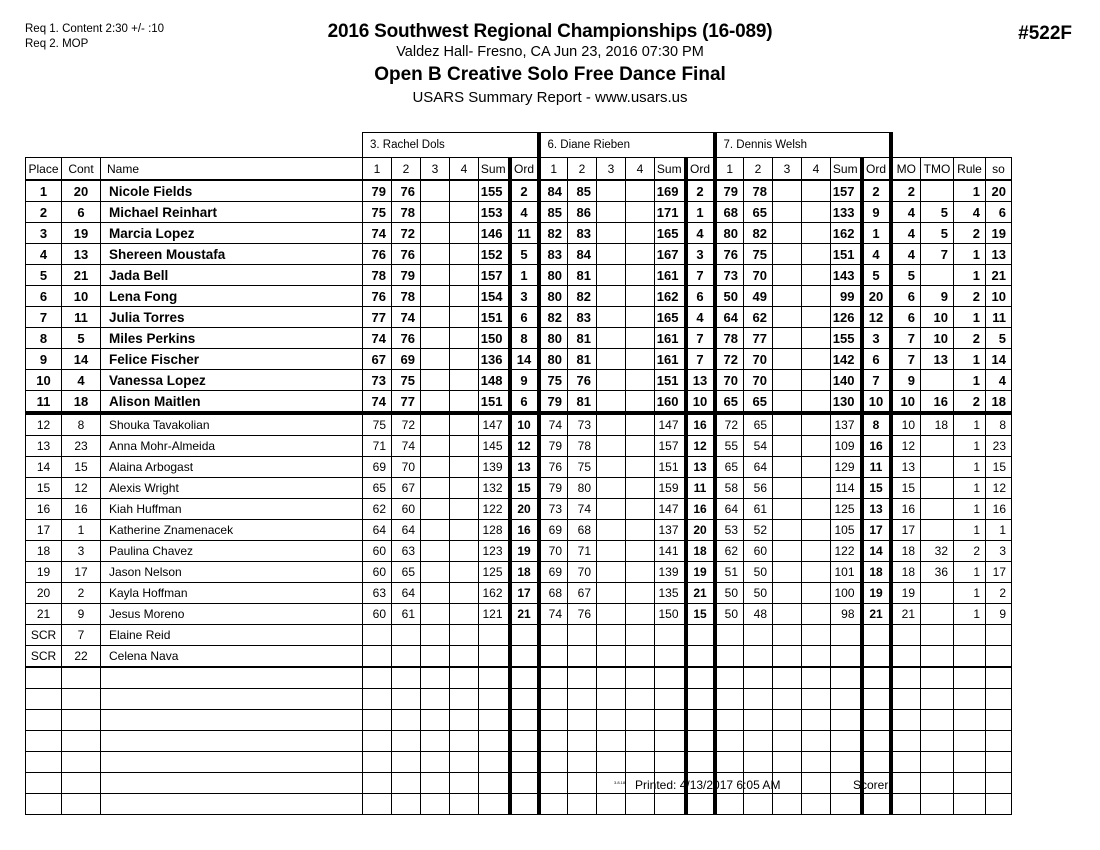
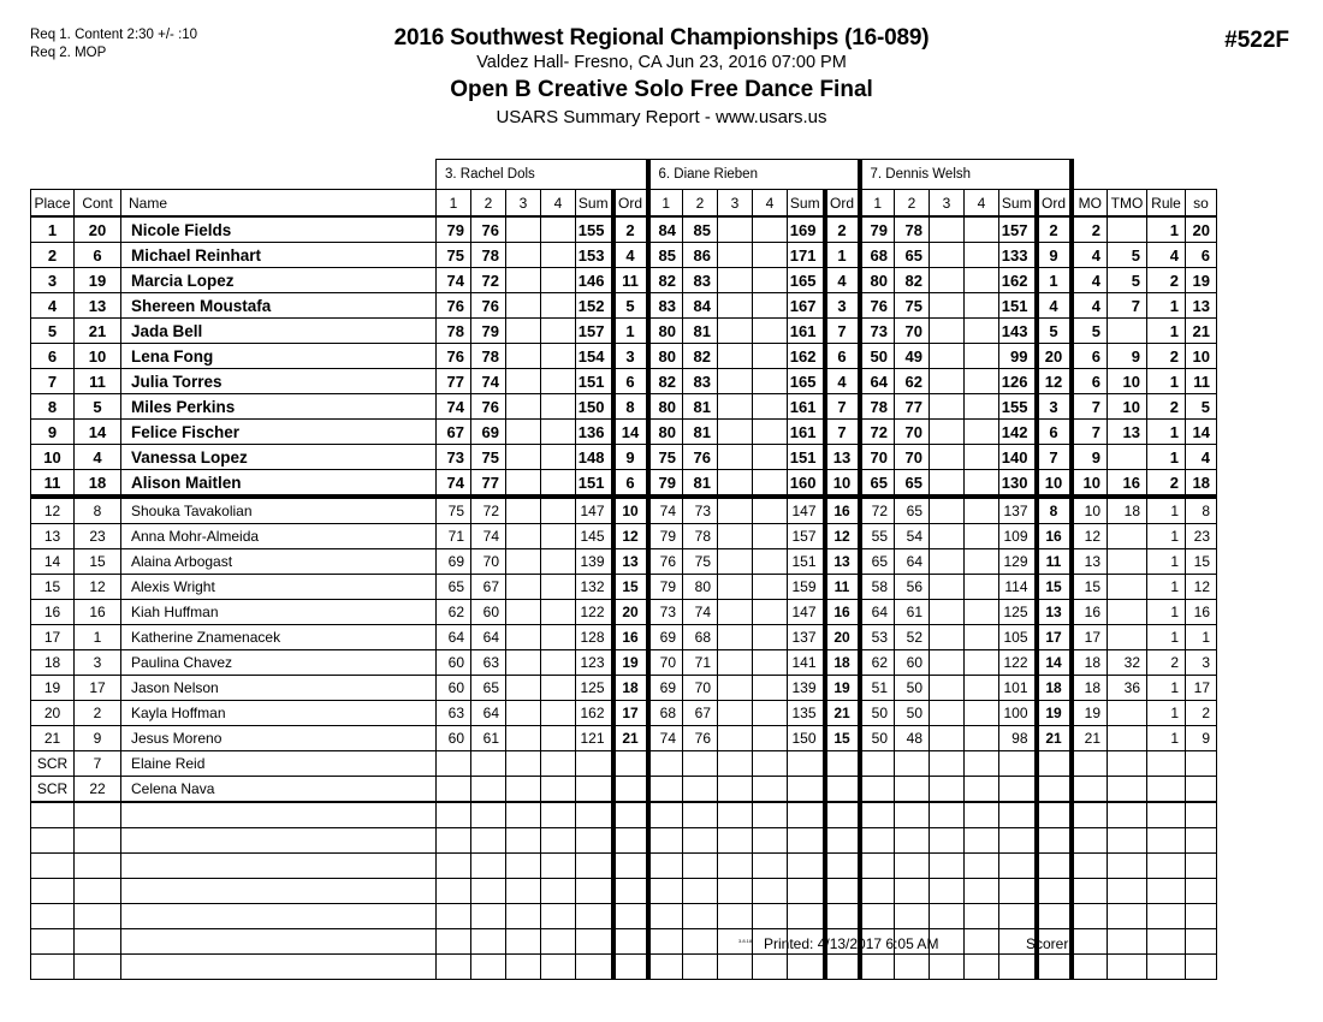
  Req 1. Content 2:30 +/- :10
  Req 2. MOP
  2016 Southwest Regional Championships (16-089)
- Valdez Hall- Fresno, CA Jun 23, 2016 07:30 PM
+ Valdez Hall- Fresno, CA Jun 23, 2016 07:00 PM
  Open B Creative Solo Free Dance Final
  USARS Summary Report - www.usars.us
  #522F
  	3. Rachel Dols	6. Diane Rieben	7. Dennis Welsh
  Place	Cont	Name	1	2	3	4	Sum	Ord	1	2	3	4	Sum	Ord	1	2	3	4	Sum	Ord	MO	TMO	Rule	so
  1	20	Nicole Fields	79	76			155	2	84	85			169	2	79	78			157	2	2		1	20
  2	6	Michael Reinhart	75	78			153	4	85	86			171	1	68	65			133	9	4	5	4	6
  3	19	Marcia Lopez	74	72			146	11	82	83			165	4	80	82			162	1	4	5	2	19
  4	13	Shereen Moustafa	76	76			152	5	83	84			167	3	76	75			151	4	4	7	1	13
  5	21	Jada Bell	78	79			157	1	80	81			161	7	73	70			143	5	5		1	21
  6	10	Lena Fong	76	78			154	3	80	82			162	6	50	49			99	20	6	9	2	10
  7	11	Julia Torres	77	74			151	6	82	83			165	4	64	62			126	12	6	10	1	11
  8	5	Miles Perkins	74	76			150	8	80	81			161	7	78	77			155	3	7	10	2	5
  9	14	Felice Fischer	67	69			136	14	80	81			161	7	72	70			142	6	7	13	1	14
  10	4	Vanessa Lopez	73	75			148	9	75	76			151	13	70	70			140	7	9		1	4
  11	18	Alison Maitlen	74	77			151	6	79	81			160	10	65	65			130	10	10	16	2	18
  12	8	Shouka Tavakolian	75	72			147	10	74	73			147	16	72	65			137	8	10	18	1	8
  13	23	Anna Mohr-Almeida	71	74			145	12	79	78			157	12	55	54			109	16	12		1	23
  14	15	Alaina Arbogast	69	70			139	13	76	75			151	13	65	64			129	11	13		1	15
  15	12	Alexis Wright	65	67			132	15	79	80			159	11	58	56			114	15	15		1	12
  16	16	Kiah Huffman	62	60			122	20	73	74			147	16	64	61			125	13	16		1	16
  17	1	Katherine Znamenacek	64	64			128	16	69	68			137	20	53	52			105	17	17		1	1
  18	3	Paulina Chavez	60	63			123	19	70	71			141	18	62	60			122	14	18	32	2	3
  19	17	Jason Nelson	60	65			125	18	69	70			139	19	51	50			101	18	18	36	1	17
  20	2	Kayla Hoffman	63	64			162	17	68	67			135	21	50	50			100	19	19		1	2
  21	9	Jesus Moreno	60	61			121	21	74	76			150	15	50	48			98	21	21		1	9
  SCR	7	Elaine Reid
  SCR	22	Celena Nava
  Printed: 4/13/2017 6:05 AM
  Scorer:
